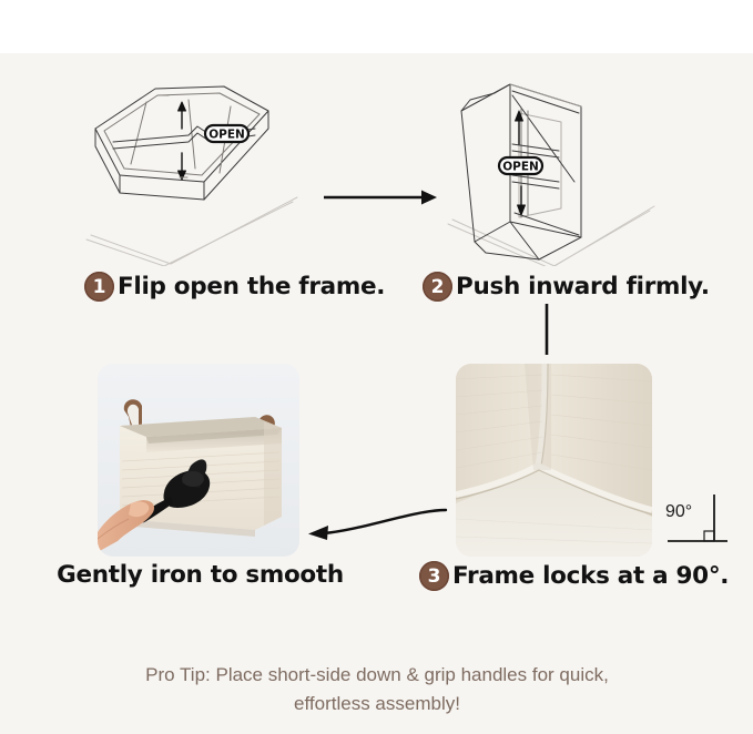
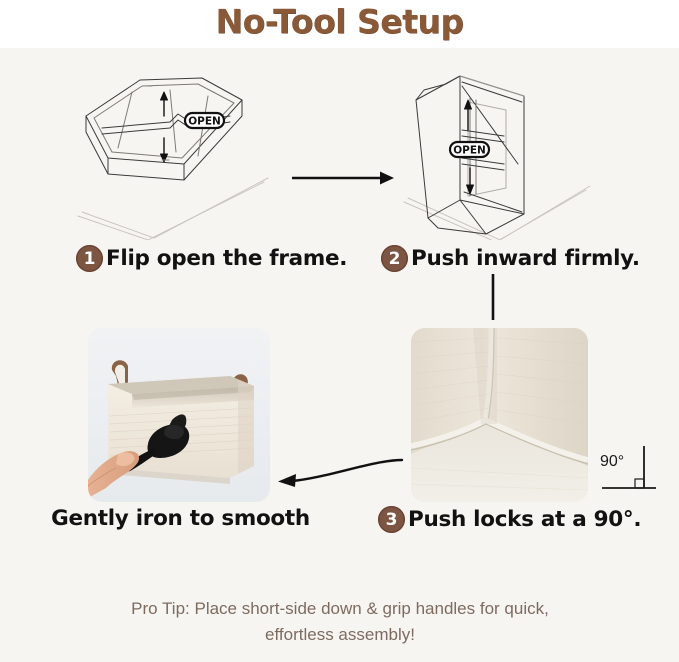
+ No-Tool Setup
  OPEN
  OPEN
  90°
  1
  Flip open the frame.
  2
  Push inward firmly.
  3
- Frame locks at a 90°.
+ Push locks at a 90°.
  Gently iron to smooth
  Pro Tip: Place short-side down & grip handles for quick,
  effortless assembly!
